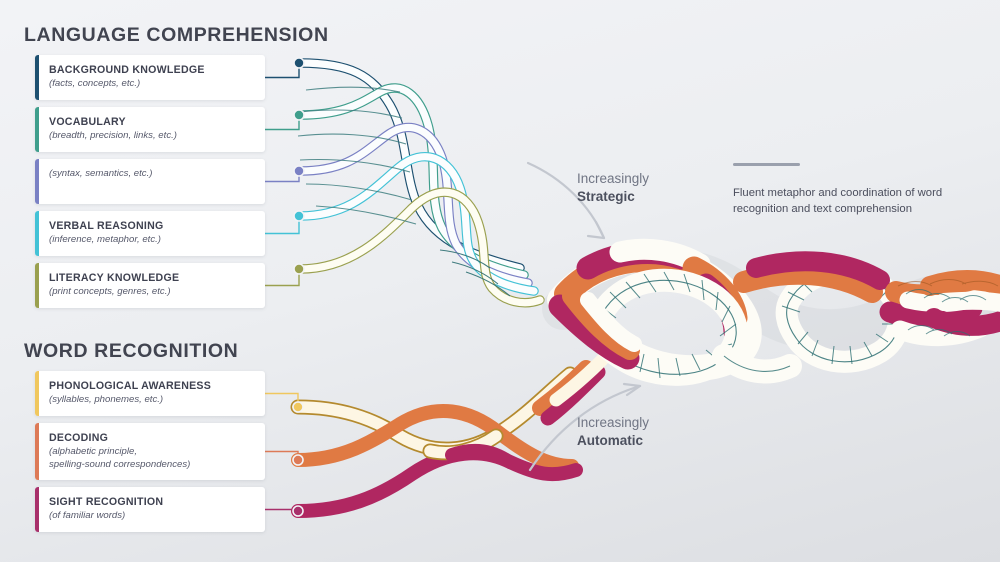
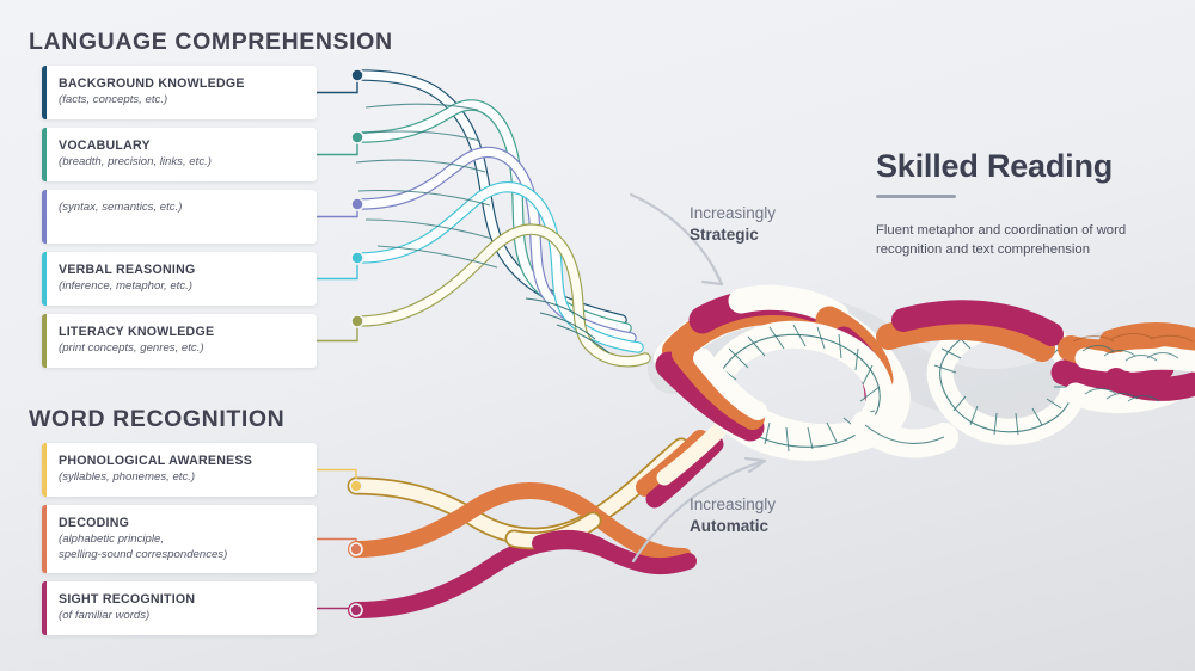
  LANGUAGE COMPREHENSION
  WORD RECOGNITION
  BACKGROUND KNOWLEDGE
  (facts, concepts, etc.)
  VOCABULARY
  (breadth, precision, links, etc.)
  (syntax, semantics, etc.)
  VERBAL REASONING
  (inference, metaphor, etc.)
  LITERACY KNOWLEDGE
  (print concepts, genres, etc.)
  PHONOLOGICAL AWARENESS
  (syllables, phonemes, etc.)
  DECODING
  (alphabetic principle,
  spelling-sound correspondences)
  SIGHT RECOGNITION
  (of familiar words)
+ Skilled Reading
  Fluent metaphor and coordination of word recognition and text comprehension
  Increasingly
  Strategic
  Increasingly
  Automatic
